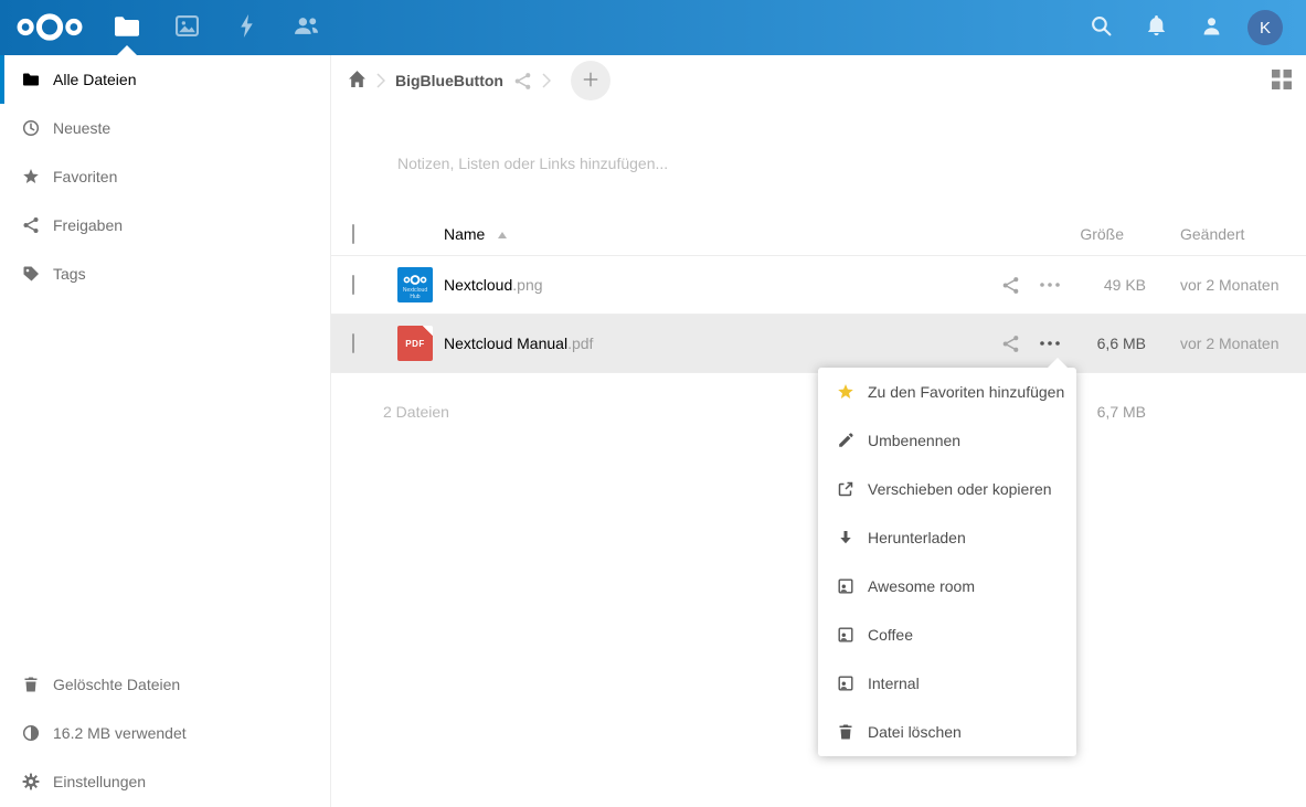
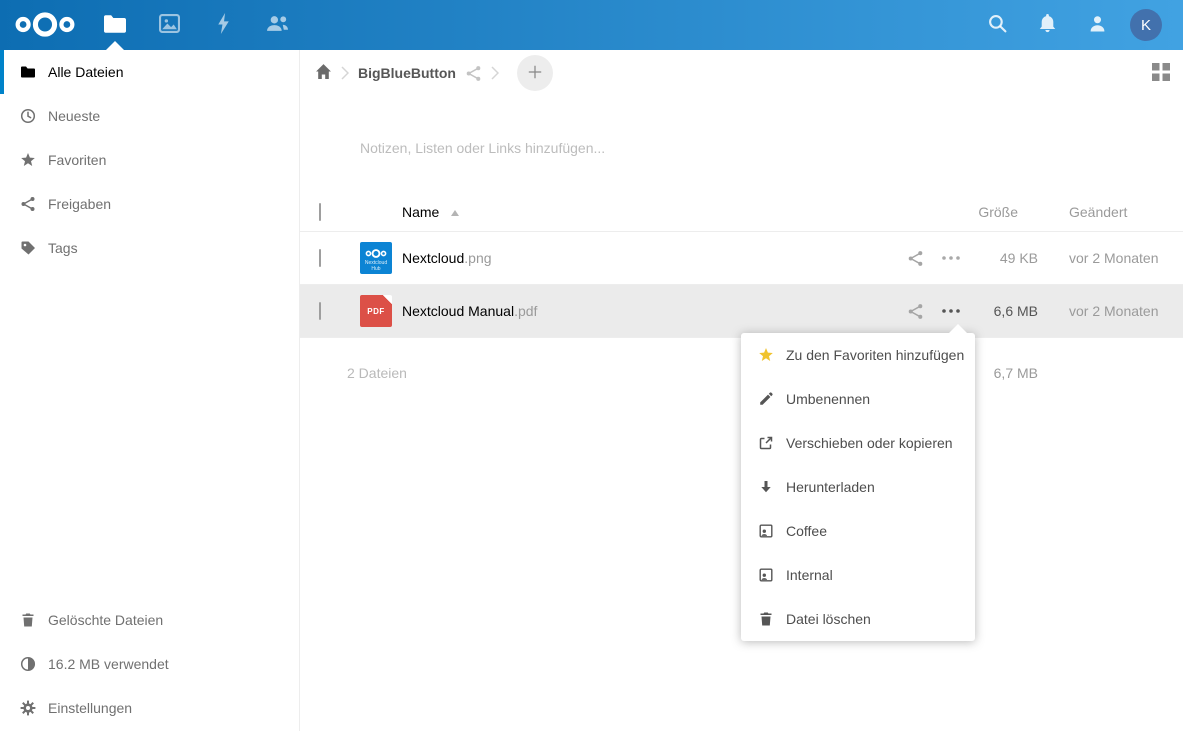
  K
  Alle Dateien
  Neueste
  Favoriten
  Freigaben
  Tags
  Gelöschte Dateien
  16.2 MB verwendet
  Einstellungen
  BigBlueButton
  Notizen, Listen oder Links hinzufügen...
  Name
  Größe
  Geändert
  Nextcloud.png
  49 KB
  vor 2 Monaten
  PDF
  Nextcloud Manual.pdf
  6,6 MB
  vor 2 Monaten
  2 Dateien
  6,7 MB
  Zu den Favoriten hinzufügen
  Umbenennen
  Verschieben oder kopieren
  Herunterladen
- Awesome room
  Coffee
  Internal
  Datei löschen
